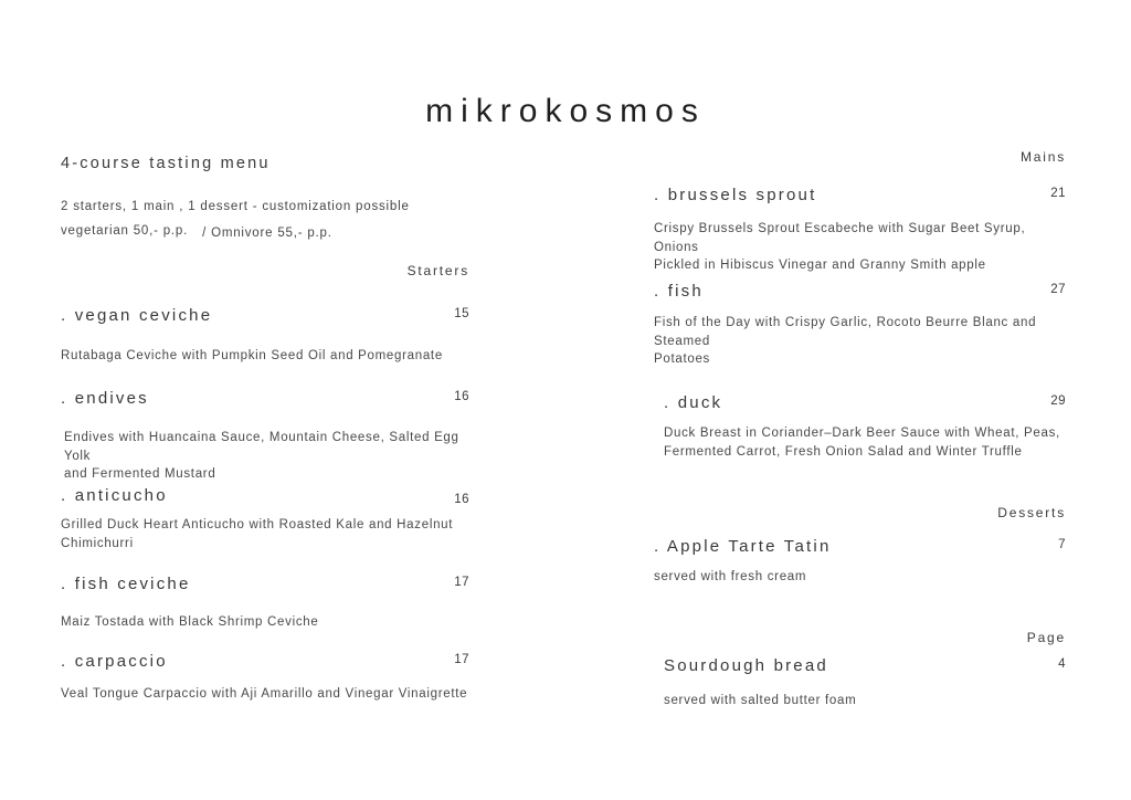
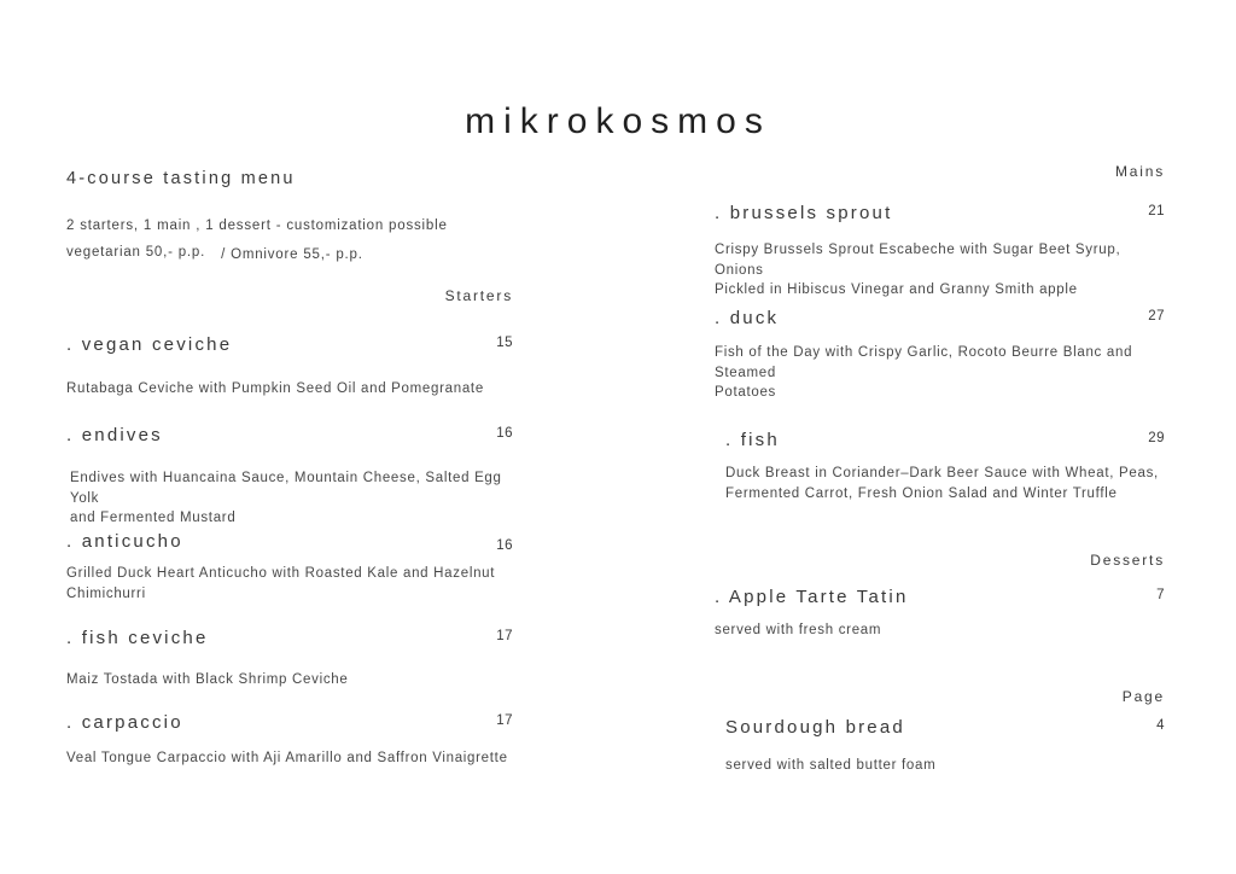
  mikrokosmos
  4-course tasting menu
  2 starters, 1 main , 1 dessert - customization possible
  vegetarian 50,- p.p. / Omnivore 55,- p.p.
  Starters
  . vegan ceviche
  15
  Rutabaga Ceviche with Pumpkin Seed Oil and Pomegranate
  . endives
  16
  Endives with Huancaina Sauce, Mountain Cheese, Salted Egg Yolk
  and Fermented Mustard
  . anticucho
  16
  Grilled Duck Heart Anticucho with Roasted Kale and Hazelnut
  Chimichurri
  . fish ceviche
  17
  Maiz Tostada with Black Shrimp Ceviche
  . carpaccio
  17
- Veal Tongue Carpaccio with Aji Amarillo and Vinegar Vinaigrette
+ Veal Tongue Carpaccio with Aji Amarillo and Saffron Vinaigrette
  Mains
  . brussels sprout
  21
  Crispy Brussels Sprout Escabeche with Sugar Beet Syrup, Onions
  Pickled in Hibiscus Vinegar and Granny Smith apple
- . fish
+ . duck
  27
  Fish of the Day with Crispy Garlic, Rocoto Beurre Blanc and Steamed
  Potatoes
- . duck
+ . fish
  29
  Duck Breast in Coriander–Dark Beer Sauce with Wheat, Peas,
  Fermented Carrot, Fresh Onion Salad and Winter Truffle
  Desserts
  . Apple Tarte Tatin
  7
  served with fresh cream
  Page
  Sourdough bread
  4
  served with salted butter foam
